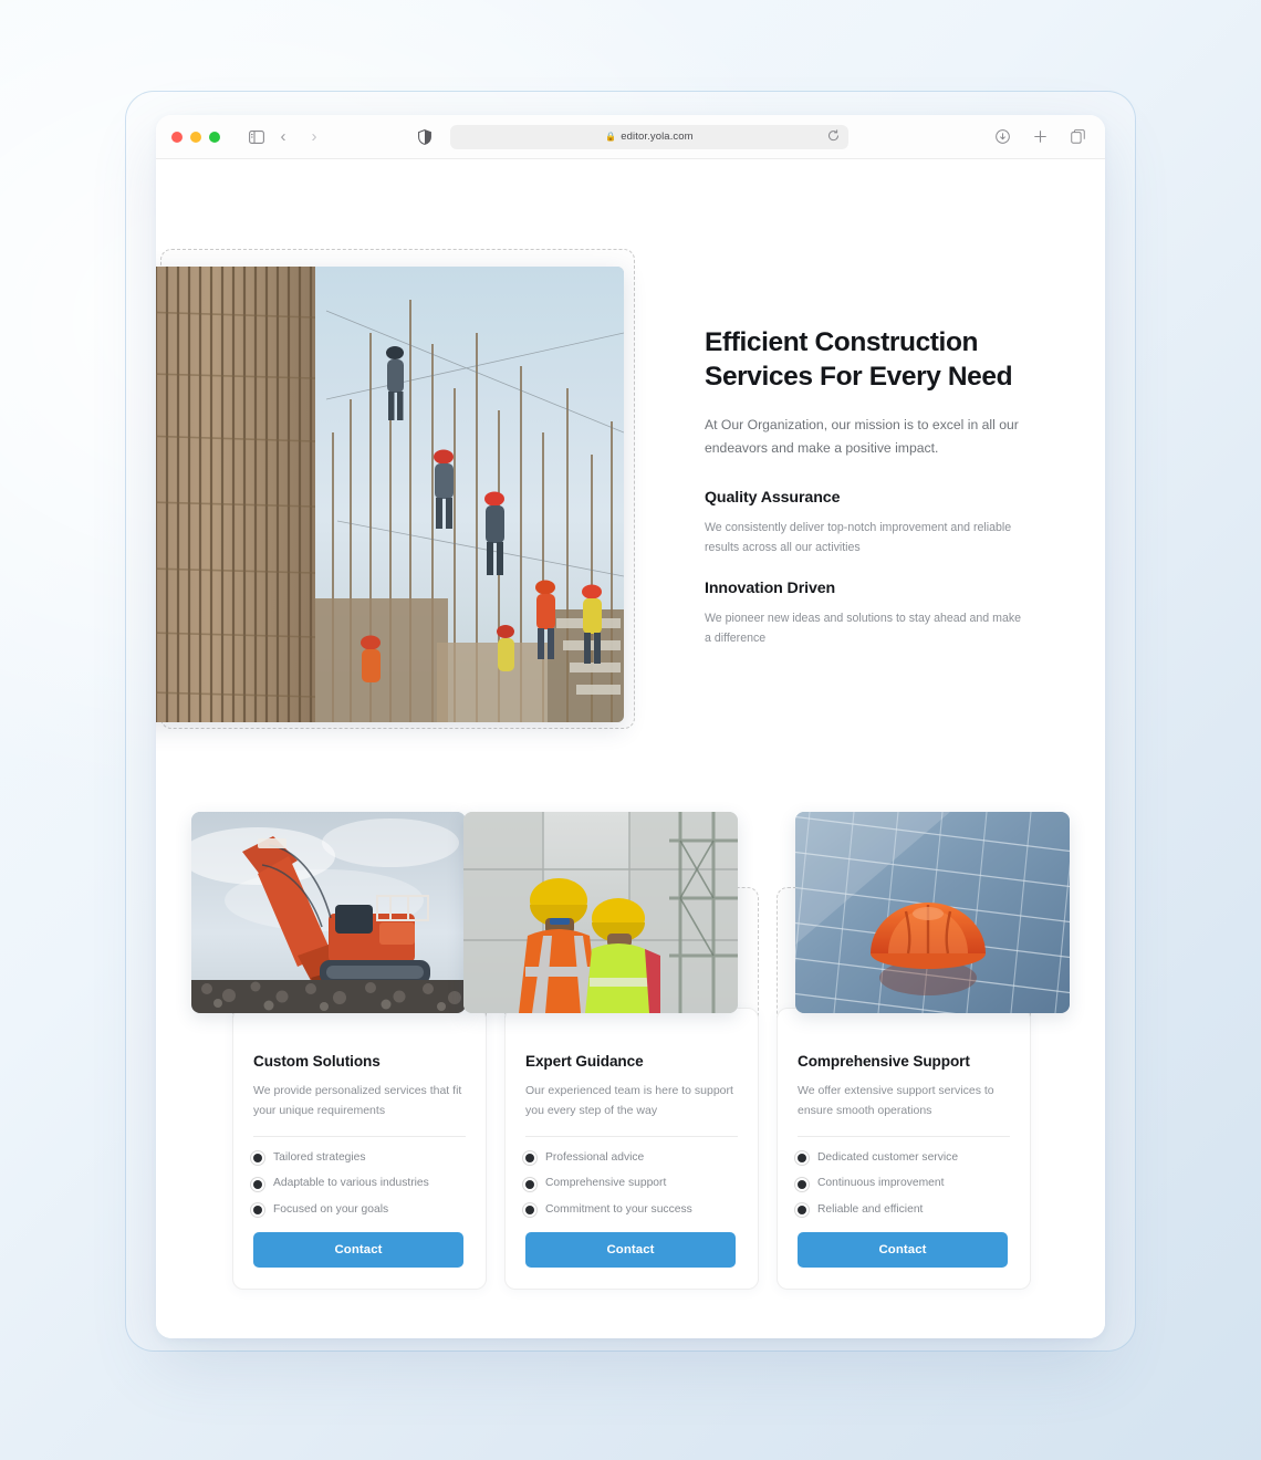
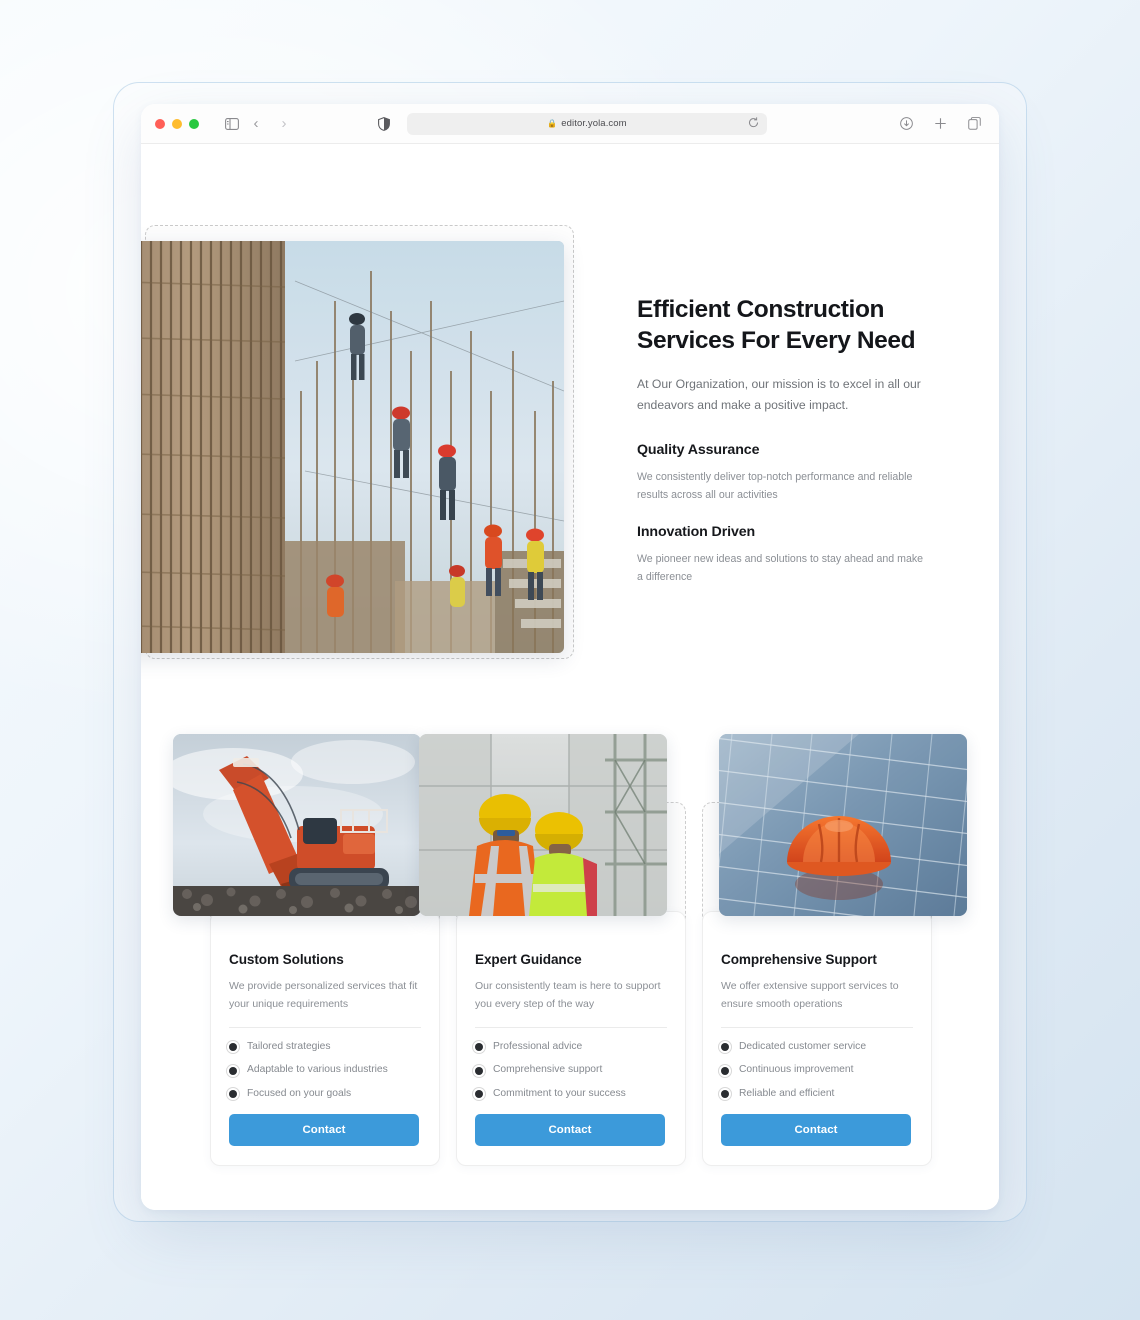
  ‹
  ›
  🔒
  editor.yola.com
  Efficient Construction Services For Every Need
  At Our Organization, our mission is to excel in all our endeavors and make a positive impact.
  Quality Assurance
- We consistently deliver top-notch improvement and reliable results across all our activities
+ We consistently deliver top-notch performance and reliable results across all our activities
  Innovation Driven
  We pioneer new ideas and solutions to stay ahead and make a difference
  Custom Solutions
  We provide personalized services that fit your unique requirements
  Tailored strategies
  Adaptable to various industries
  Focused on your goals
  Contact
  Expert Guidance
- Our experienced team is here to support you every step of the way
+ Our consistently team is here to support you every step of the way
  Professional advice
  Comprehensive support
  Commitment to your success
  Contact
  Comprehensive Support
  We offer extensive support services to ensure smooth operations
  Dedicated customer service
  Continuous improvement
  Reliable and efficient
  Contact
